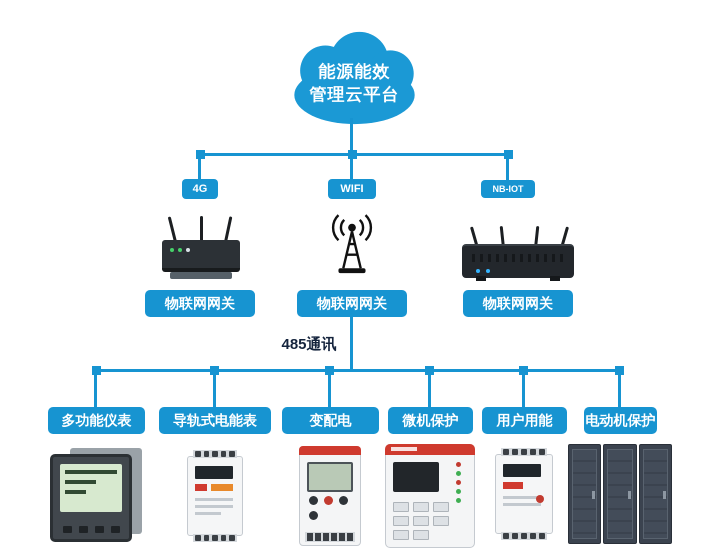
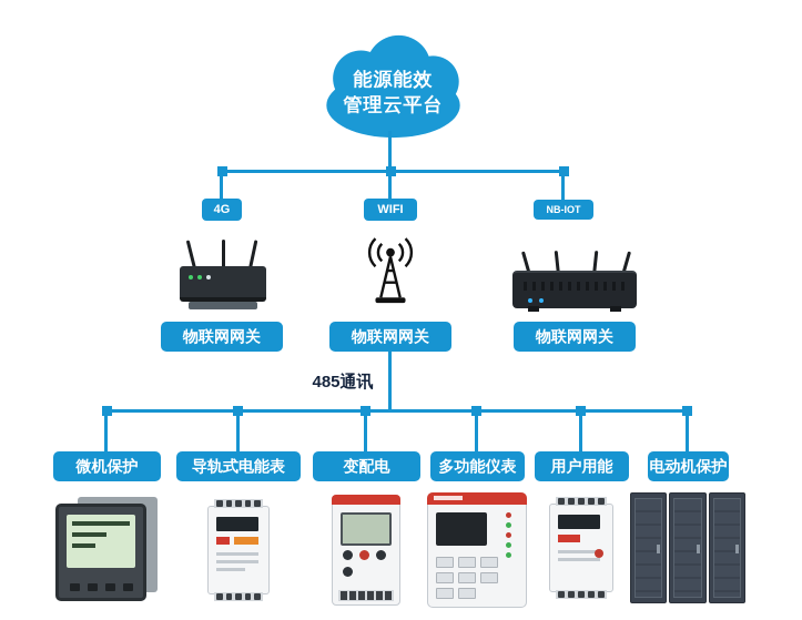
  能源能效
  管理云平台
  4G
  WIFI
  NB-IOT
  物联网网关
  物联网网关
  物联网网关
  485通讯
- 多功能仪表
+ 微机保护
  导轨式电能表
  变配电
- 微机保护
+ 多功能仪表
  用户用能
  电动机保护
